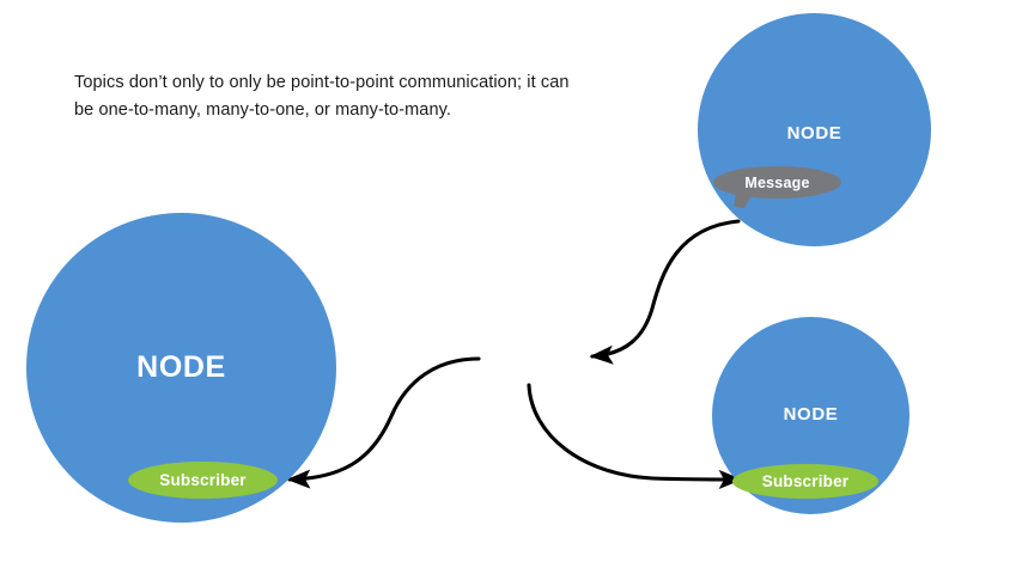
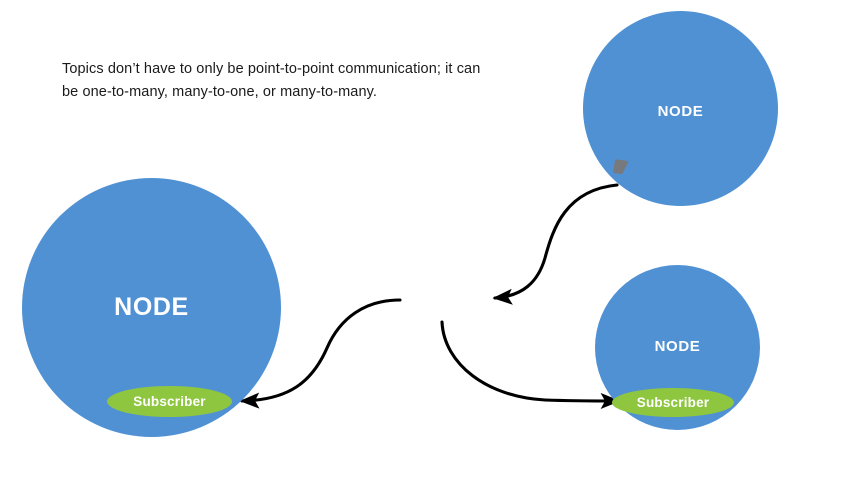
- Topics don’t only to only be point-to-point communication; it can be one-to-many, many-to-one, or many-to-many.
+ Topics don’t have to only be point-to-point communication; it can be one-to-many, many-to-one, or many-to-many.
  NODE
  Subscriber
  NODE
- Message
  NODE
  Subscriber
